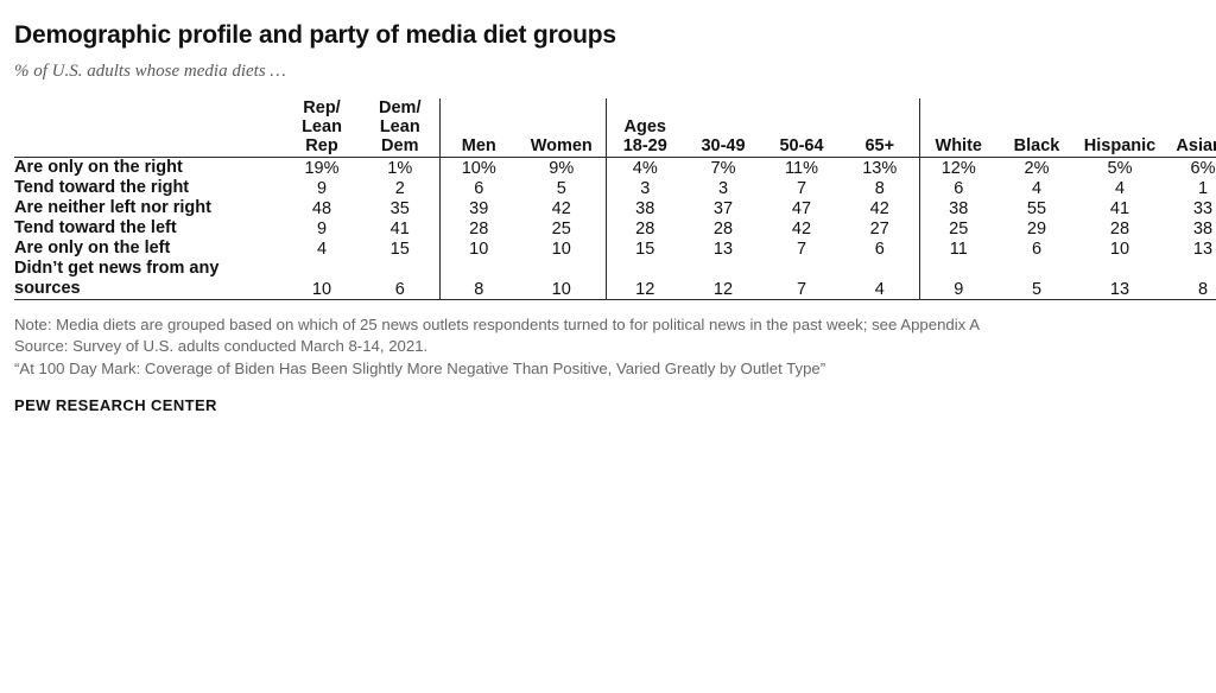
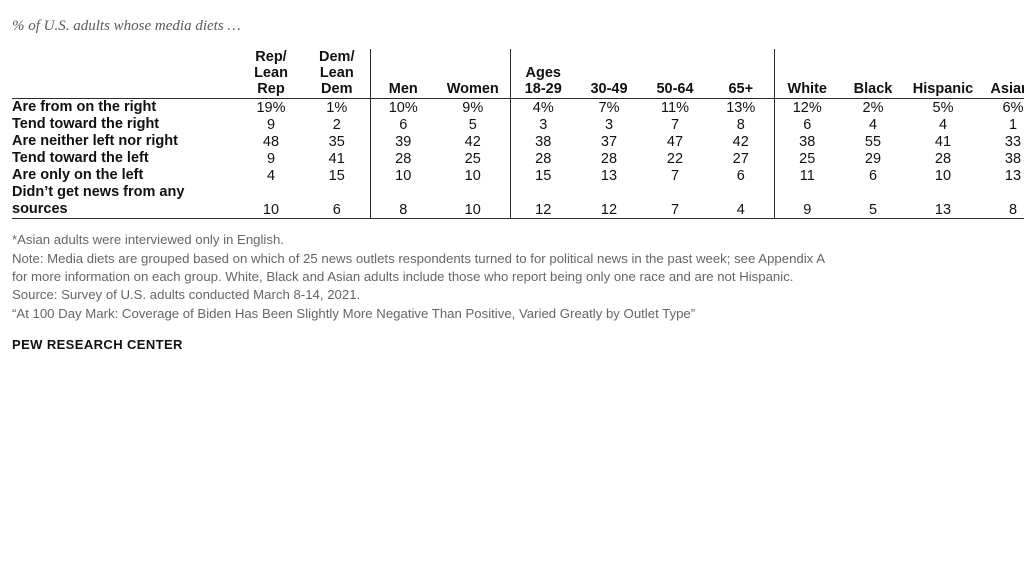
- Demographic profile and party of media diet groups
  % of U.S. adults whose media diets …
  	Rep/ Lean Rep	Dem/ Lean Dem	Men	Women	Ages 18-29	30-49	50-64	65+	White	Black	Hispanic	Asia
- Are only on the right	19%	1%	10%	9%	4%	7%	11%	13%	12%	2%	5%	6%
+ Are from on the right	19%	1%	10%	9%	4%	7%	11%	13%	12%	2%	5%	6%
  Tend toward the right	9	2	6	5	3	3	7	8	6	4	4	1
  Are neither left nor right	48	35	39	42	38	37	47	42	38	55	41	33
- Tend toward the left	9	41	28	25	28	28	42	27	25	29	28	38
+ Tend toward the left	9	41	28	25	28	28	22	27	25	29	28	38
  Are only on the left	4	15	10	10	15	13	7	6	11	6	10	13
  Didn’t get news from any sources	10	6	8	10	12	12	7	4	9	5	13	8
+ *Asian adults were interviewed only in English.
  Note: Media diets are grouped based on which of 25 news outlets respondents turned to for political news in the past week; see Appendix A
+ for more information on each group. White, Black and Asian adults include those who report being only one race and are not Hispanic.
  Source: Survey of U.S. adults conducted March 8-14, 2021.
  “At 100 Day Mark: Coverage of Biden Has Been Slightly More Negative Than Positive, Varied Greatly by Outlet Type”
  PEW RESEARCH CENTER
